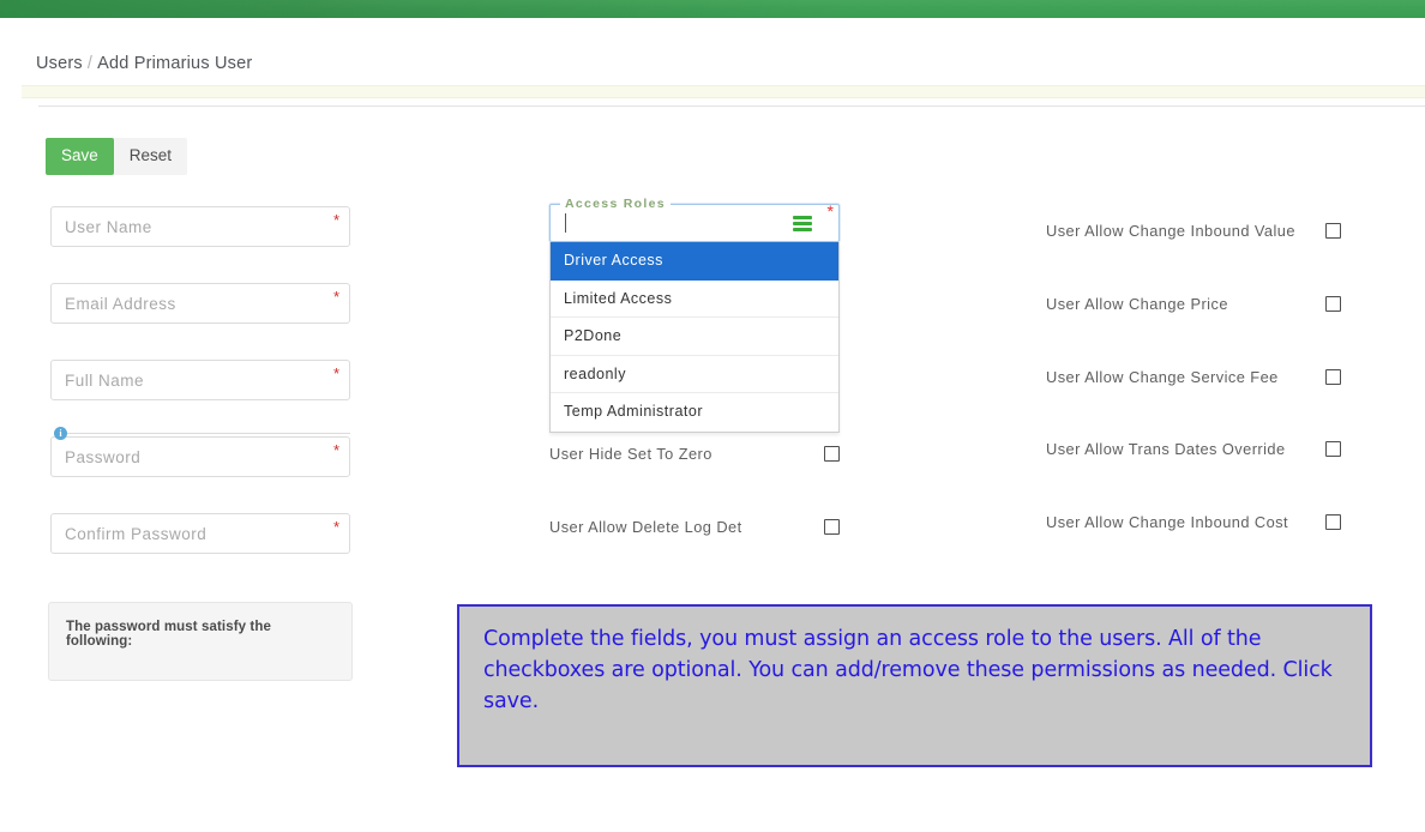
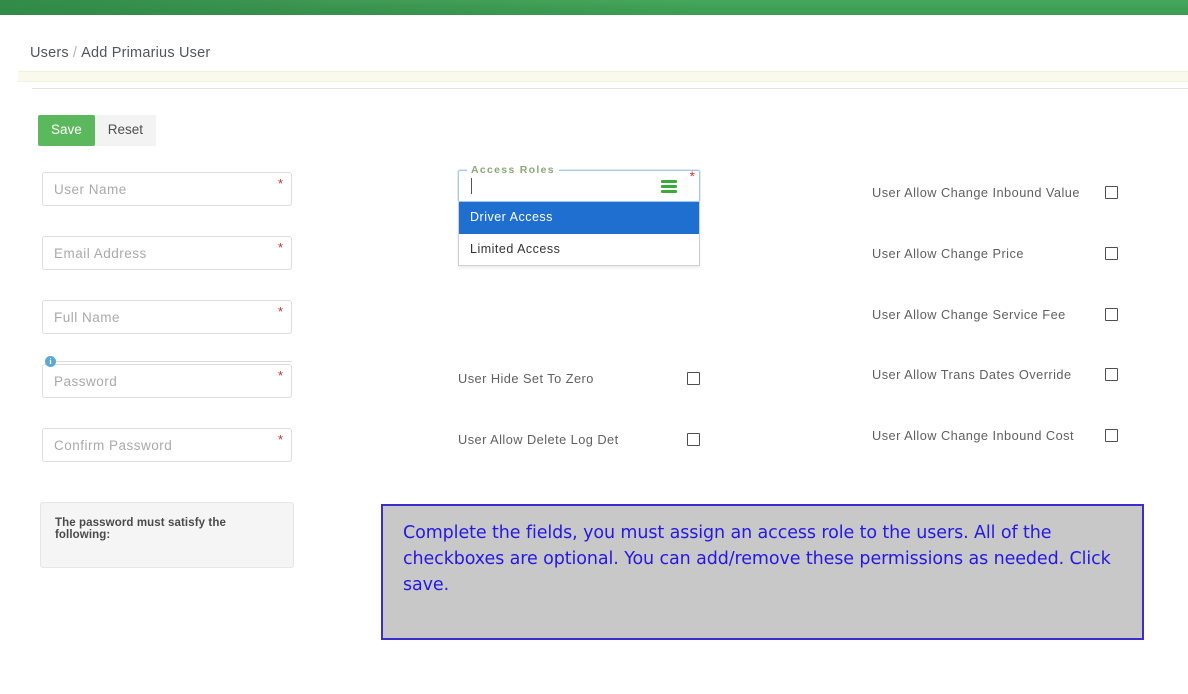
  Users / Add Primarius User
  Save
  Reset
  User Name
  *
  Email Address
  *
  Full Name
  *
  i
  Password
  *
  Confirm Password
  *
  The password must satisfy the following:
  Access Roles
  *
  Driver Access
  Limited Access
- P2Done
- readonly
- Temp Administrator
  User Hide Set To Zero
  User Allow Delete Log Det
  User Allow Change Inbound Value
  User Allow Change Price
  User Allow Change Service Fee
  User Allow Trans Dates Override
  User Allow Change Inbound Cost
  Complete the fields, you must assign an access role to the users. All of the checkboxes are optional. You can add/remove these permissions as needed. Click save.
